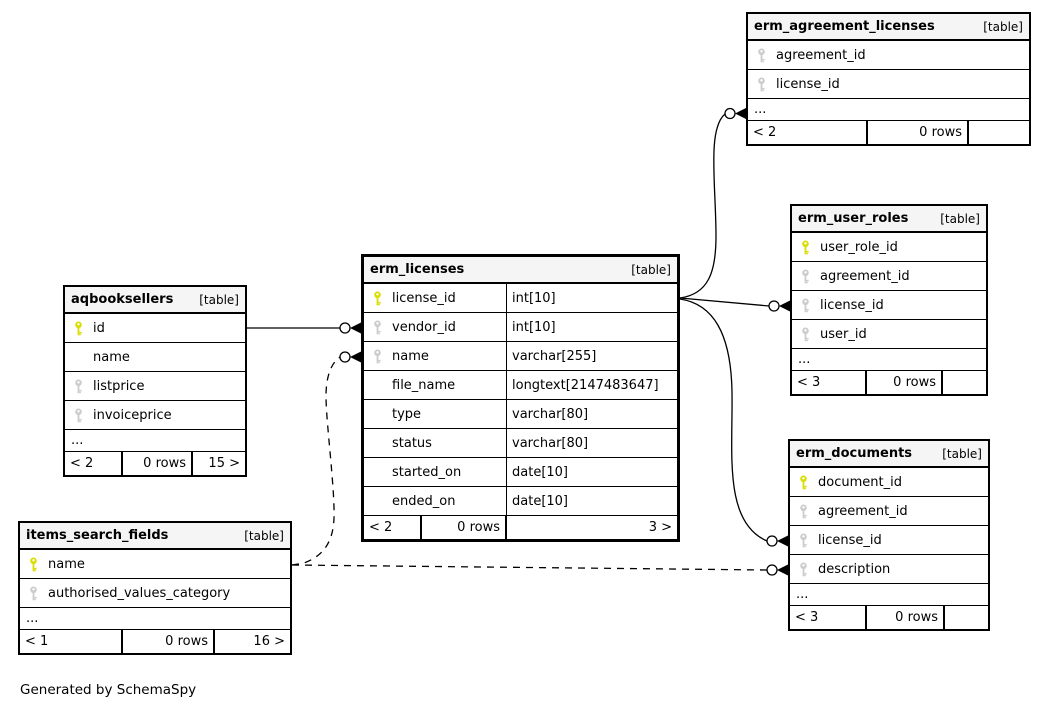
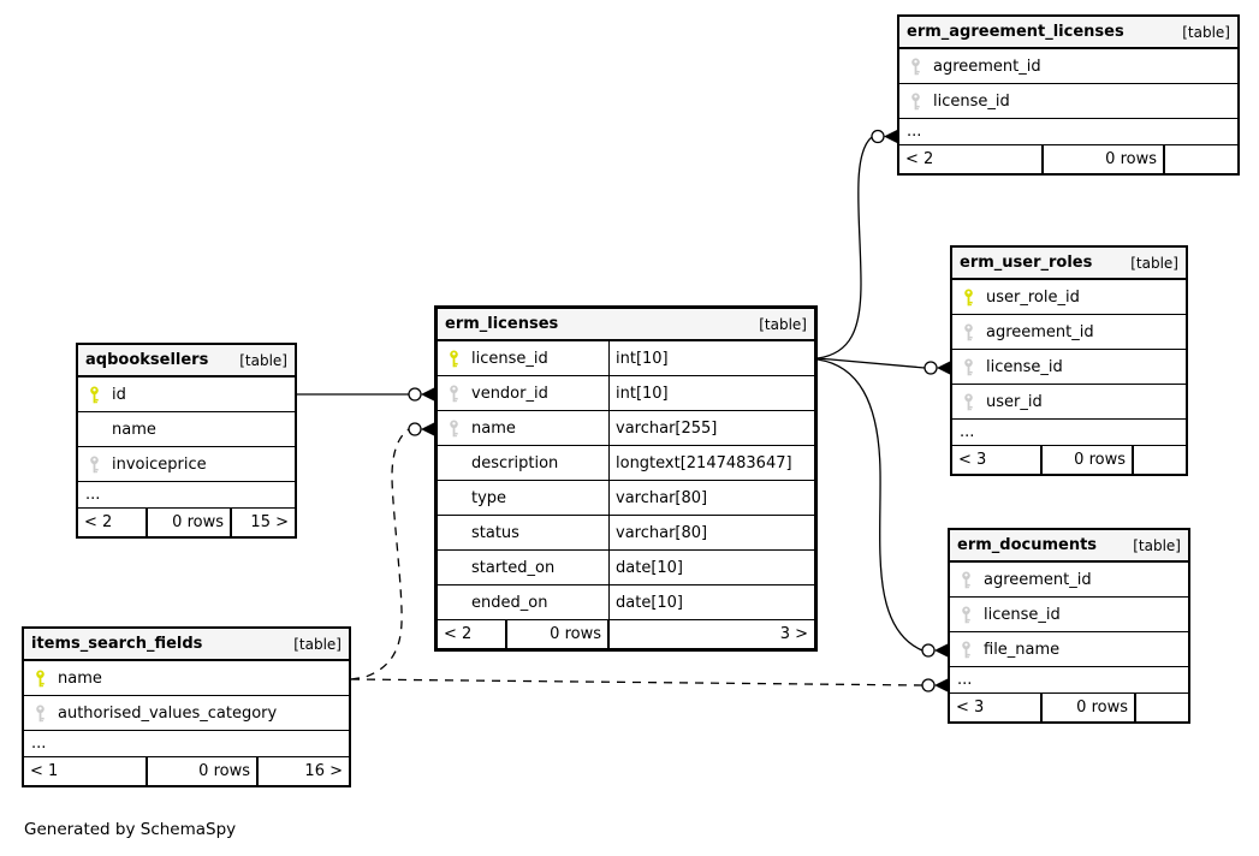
  Generated by SchemaSpy
  erm_agreement_licenses
  [table]
  agreement_id
  license_id
  ...
  < 2
  0 rows
  erm_user_roles
  [table]
  user_role_id
  agreement_id
  license_id
  user_id
  ...
  < 3
  0 rows
  erm_licenses
  [table]
  license_id
  int[10]
  vendor_id
  int[10]
  name
  varchar[255]
- file_name
+ description
  longtext[2147483647]
  type
  varchar[80]
  status
  varchar[80]
  started_on
  date[10]
  ended_on
  date[10]
  < 2
  0 rows
  3 >
  aqbooksellers
  [table]
  id
  name
- listprice
  invoiceprice
  ...
  < 2
  0 rows
  15 >
  items_search_fields
  [table]
  name
  authorised_values_category
  ...
  < 1
  0 rows
  16 >
  erm_documents
  [table]
- document_id
  agreement_id
  license_id
- description
+ file_name
  ...
  < 3
  0 rows
